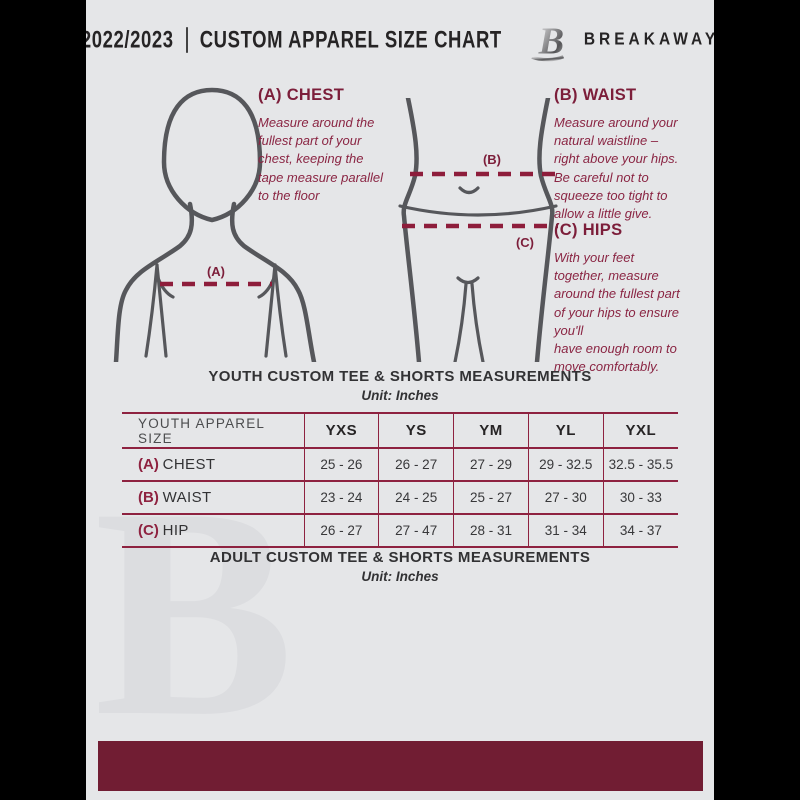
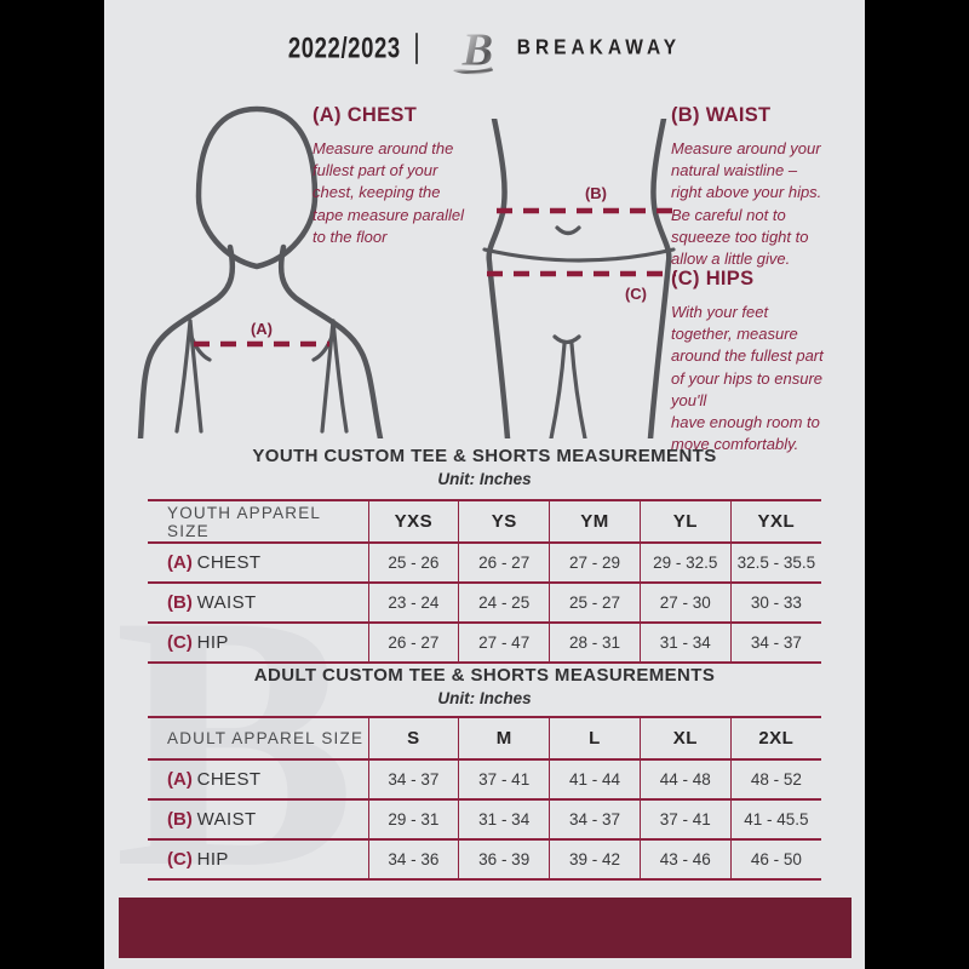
  2022/2023
- CUSTOM APPAREL SIZE CHART
  B
  BREAKAWAY
  (A)
  (A) CHEST
  Measure around the
  fullest part of your
  chest, keeping the
  tape measure parallel
  to the floor
  (B)
  (C)
  (B) WAIST
  Measure around your
  natural waistline –
  right above your hips.
  Be careful not to
  squeeze too tight to
  allow a little give.
  (C) HIPS
  With your feet
  together, measure
  around the fullest part
  of your hips to ensure
  you'll
  have enough room to
  move comfortably.
  B
  YOUTH CUSTOM TEE & SHORTS MEASUREMENTS
  Unit: Inches
  YOUTH APPAREL SIZE	YXS	YS	YM	YL	YXL
  (A) CHEST	25 - 26	26 - 27	27 - 29	29 - 32.5	32.5 - 35.5
  (B) WAIST	23 - 24	24 - 25	25 - 27	27 - 30	30 - 33
  (C) HIP	26 - 27	27 - 47	28 - 31	31 - 34	34 - 37
  ADULT CUSTOM TEE & SHORTS MEASUREMENTS
  Unit: Inches
+ ADULT APPAREL SIZE	S	M	L	XL	2XL
+ (A) CHEST	34 - 37	37 - 41	41 - 44	44 - 48	48 - 52
+ (B) WAIST	29 - 31	31 - 34	34 - 37	37 - 41	41 - 45.5
+ (C) HIP	34 - 36	36 - 39	39 - 42	43 - 46	46 - 50
